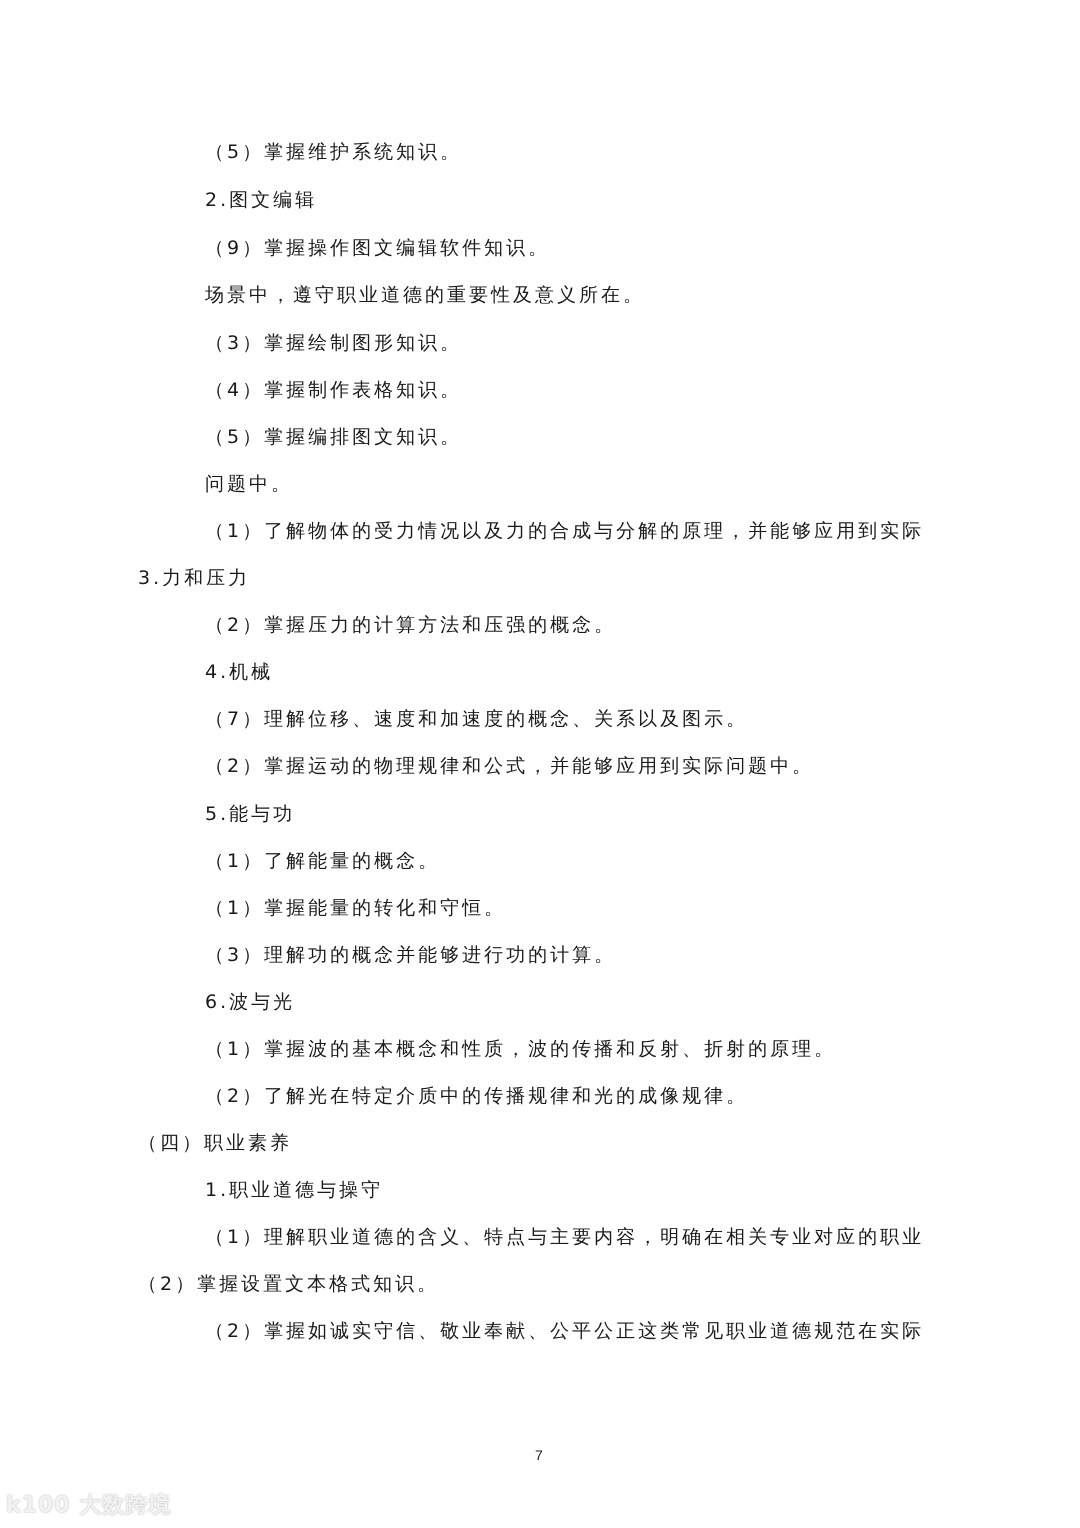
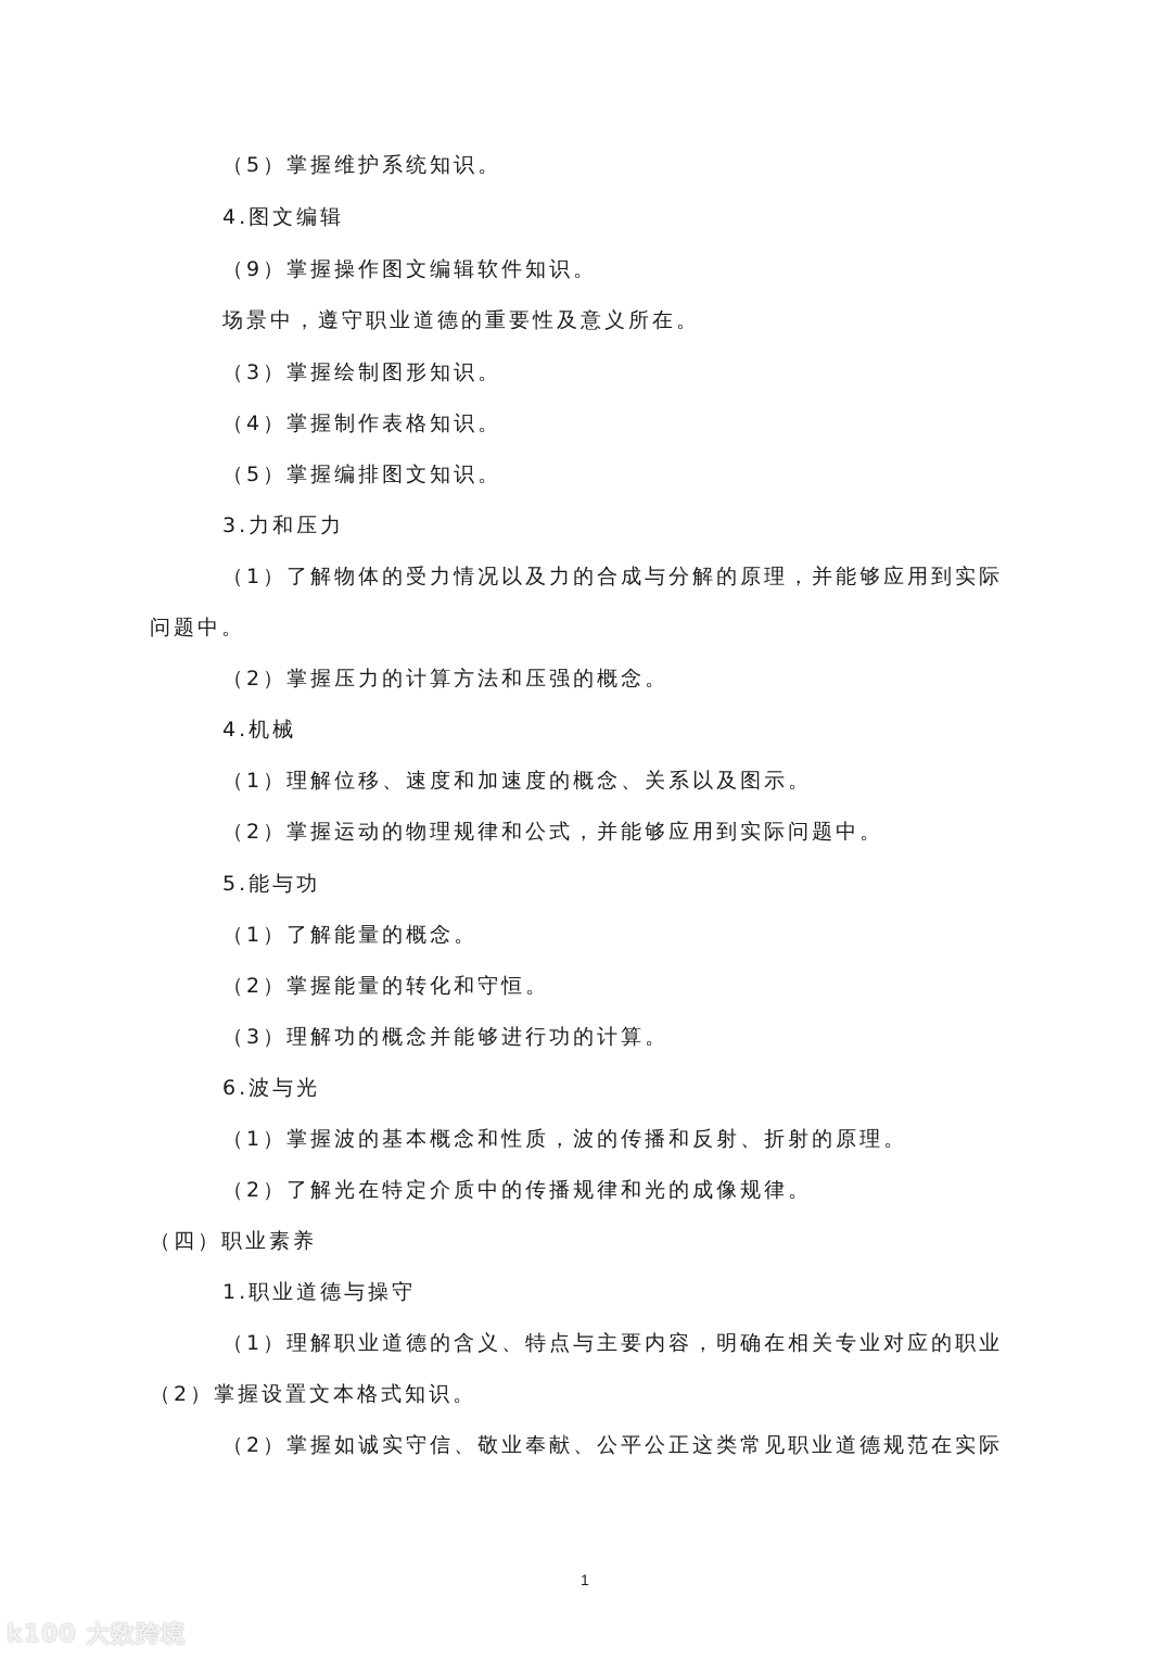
  （5）掌握维护系统知识。
- 2.图文编辑
+ 4.图文编辑
  （9）掌握操作图文编辑软件知识。
  场景中，遵守职业道德的重要性及意义所在。
  （3）掌握绘制图形知识。
  （4）掌握制作表格知识。
  （5）掌握编排图文知识。
- 问题中。
+ 3.力和压力
  （1）了解物体的受力情况以及力的合成与分解的原理，并能够应用到实际
- 3.力和压力
+ 问题中。
  （2）掌握压力的计算方法和压强的概念。
  4.机械
- （7）理解位移、速度和加速度的概念、关系以及图示。
+ （1）理解位移、速度和加速度的概念、关系以及图示。
  （2）掌握运动的物理规律和公式，并能够应用到实际问题中。
  5.能与功
  （1）了解能量的概念。
- （1）掌握能量的转化和守恒。
+ （2）掌握能量的转化和守恒。
  （3）理解功的概念并能够进行功的计算。
  6.波与光
  （1）掌握波的基本概念和性质，波的传播和反射、折射的原理。
  （2）了解光在特定介质中的传播规律和光的成像规律。
  （四）职业素养
  1.职业道德与操守
  （1）理解职业道德的含义、特点与主要内容，明确在相关专业对应的职业
  （2）掌握设置文本格式知识。
  （2）掌握如诚实守信、敬业奉献、公平公正这类常见职业道德规范在实际
- 7
+ 1
  k100 大数跨境
